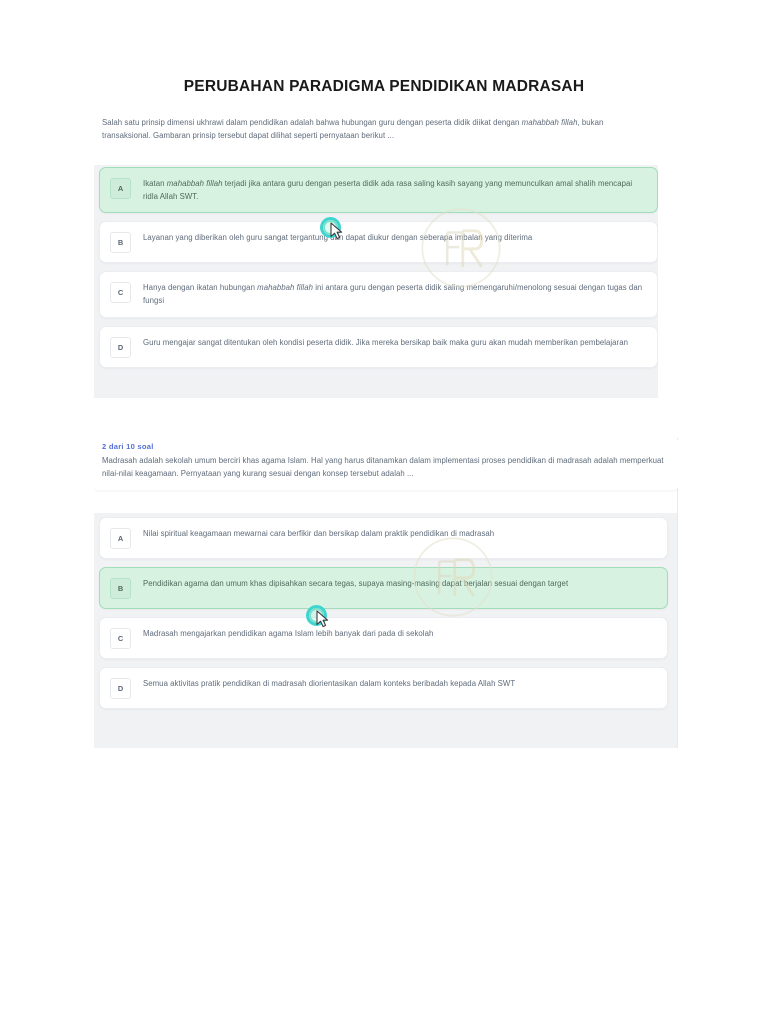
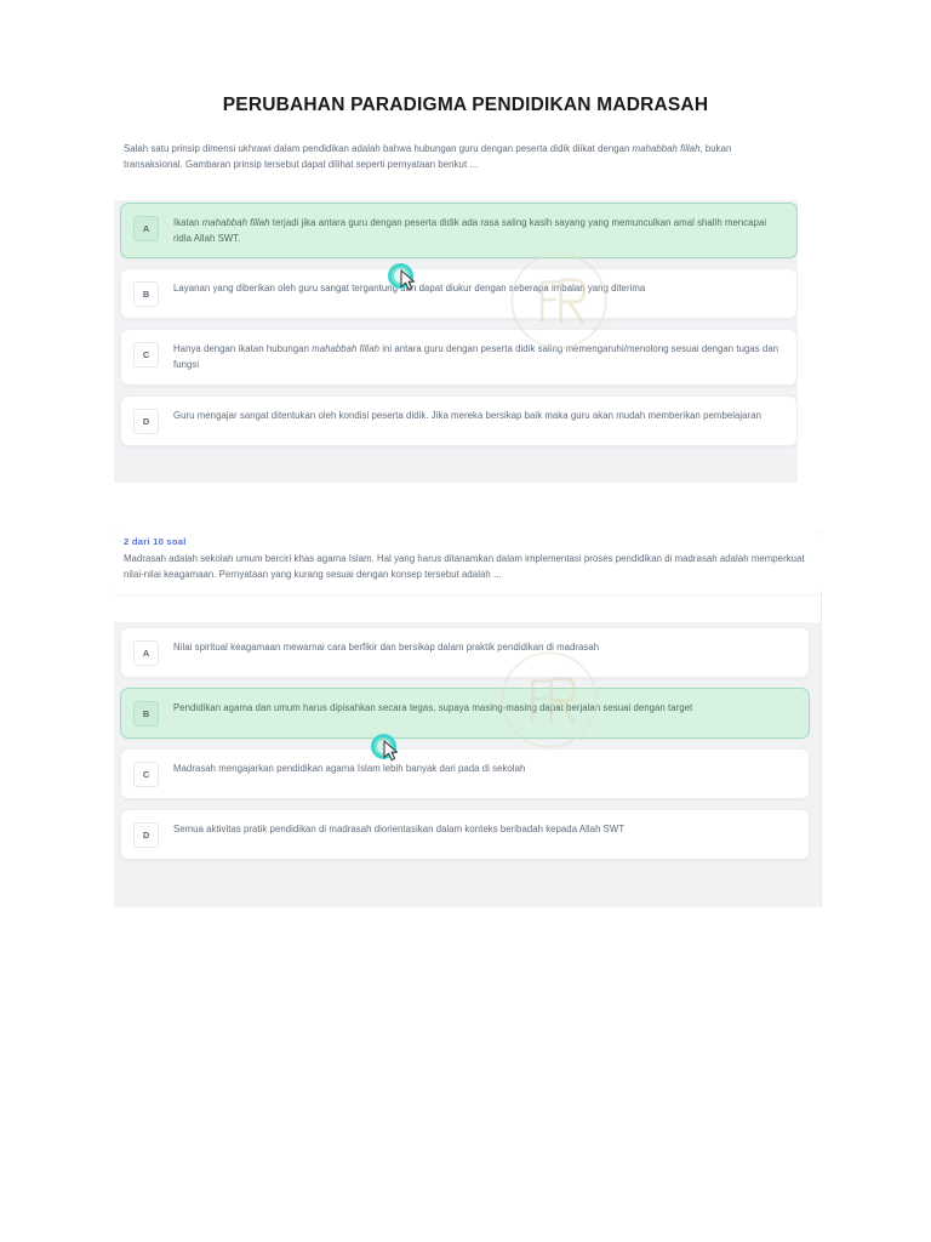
  PERUBAHAN PARADIGMA PENDIDIKAN MADRASAH
  Salah satu prinsip dimensi ukhrawi dalam pendidikan adalah bahwa hubungan guru dengan peserta didik diikat dengan mahabbah fillah, bukan transaksional. Gambaran prinsip tersebut dapat dilihat seperti pernyataan berikut ...
  A
  Ikatan mahabbah fillah terjadi jika antara guru dengan peserta didik ada rasa saling kasih sayang yang memunculkan amal shalih mencapai ridla Allah SWT.
  B
  Layanan yang diberikan oleh guru sangat tergantung dn dapat diukur dengan seberapa imbalan yang diterima
  C
  Hanya dengan ikatan hubungan mahabbah fillah ini antara guru dengan peserta didik saling memengaruhi/menolong sesuai dengan tugas dan fungsi
  D
  Guru mengajar sangat ditentukan oleh kondisi peserta didik. Jika mereka bersikap baik maka guru akan mudah memberikan pembelajaran
  2 dari 10 soal
  Madrasah adalah sekolah umum berciri khas agama Islam. Hal yang harus ditanamkan dalam implementasi proses pendidikan di madrasah adalah memperkuat nilai-nilai keagamaan. Pernyataan yang kurang sesuai dengan konsep tersebut adalah ...
  A
  Nilai spiritual keagamaan mewarnai cara berfikir dan bersikap dalam praktik pendidikan di madrasah
  B
- Pendidikan agama dan umum khas dipisahkan secara tegas, supaya masing-masing dapat berjalan sesuai dengan target
+ Pendidikan agama dan umum harus dipisahkan secara tegas, supaya masing-masing dapat berjalan sesuai dengan target
  C
  Madrasah mengajarkan pendidikan agama Islam lebih banyak dari pada di sekolah
  D
  Semua aktivitas pratik pendidikan di madrasah diorientasikan dalam konteks beribadah kepada Allah SWT
